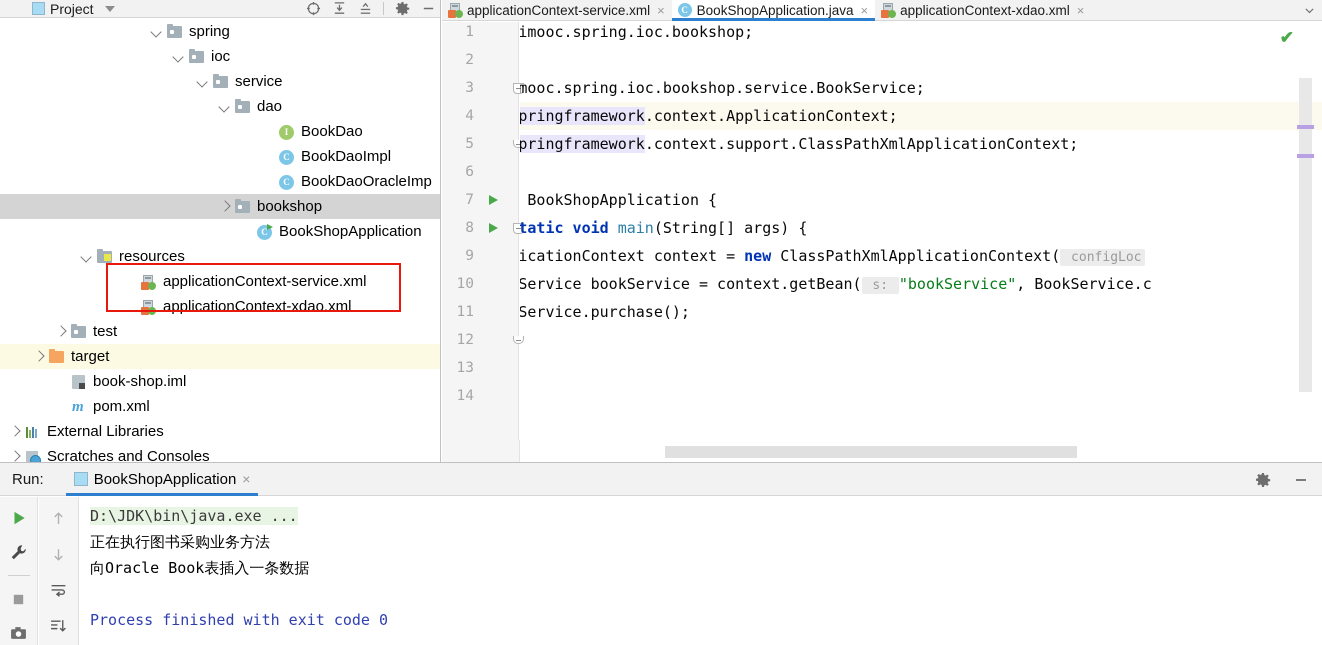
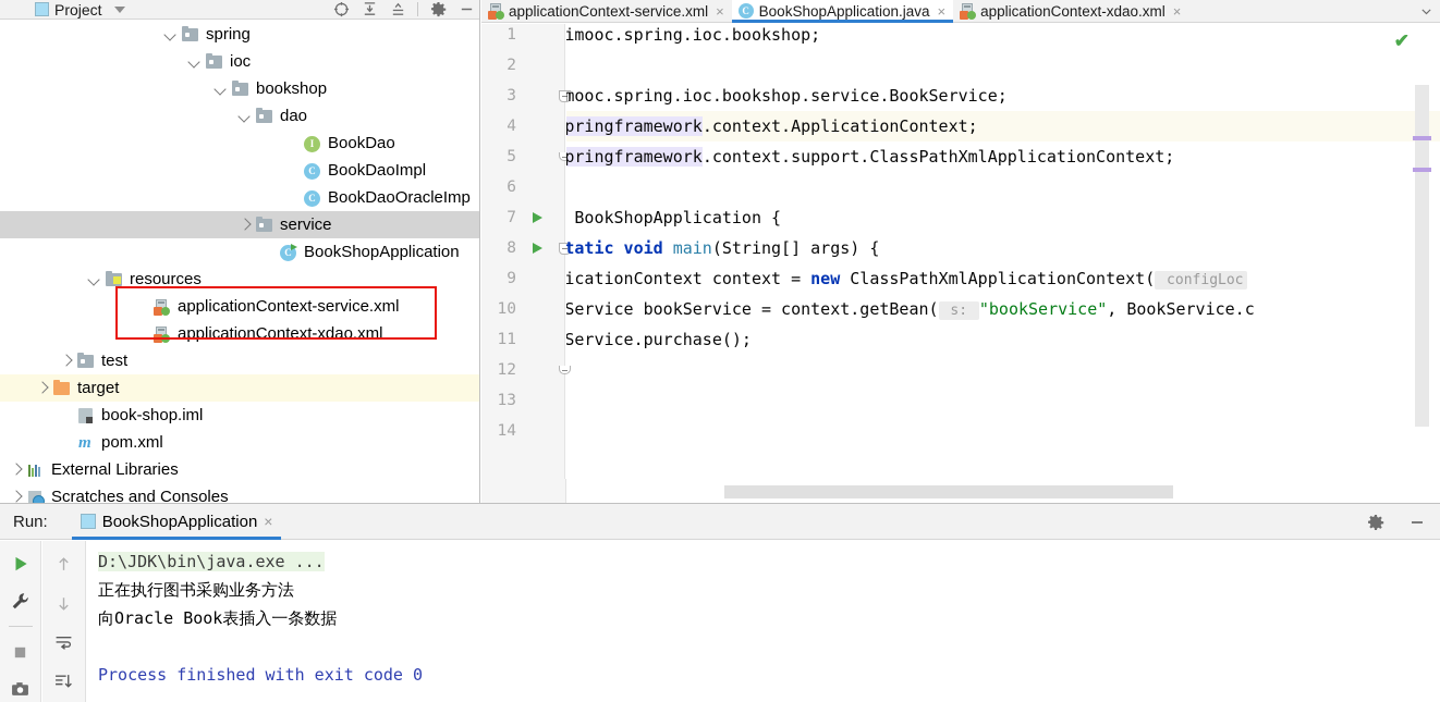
  Project
  spring
  ioc
- service
+ bookshop
  dao
  I
  BookDao
  C
  BookDaoImpl
  C
  BookDaoOracleImp
- bookshop
+ service
  C
  BookShopApplication
  resources
  applicationContext-service.xml
  applicationContext-xdao.xml
  test
  target
  book-shop.iml
  m
  pom.xml
  External Libraries
  Scratches and Consoles
  applicationContext-service.xml
  ×
  C
  BookShopApplication.java
  ×
  applicationContext-xdao.xml
  ×
  1
  2
  3
  4
  5
  6
  7
  8
  9
  10
  11
  12
  13
  14
  imooc.spring.ioc.bookshop;
  mooc.spring.ioc.bookshop.service.BookService;
  pringframework.context.ApplicationContext;
  pringframework.context.support.ClassPathXmlApplicationContext;
  tatic void main(String[] args) {
  icationContext context = new ClassPathXmlApplicationContext( configLoc
  Service bookService = context.getBean( s: "bookService", BookService.c
  Service.purchase();
  ✔
  Run:
  BookShopApplication
  ×
  D:\JDK\bin\java.exe ...
  正在执行图书采购业务方法
  向Oracle Book表插入一条数据
  Process finished with exit code 0
